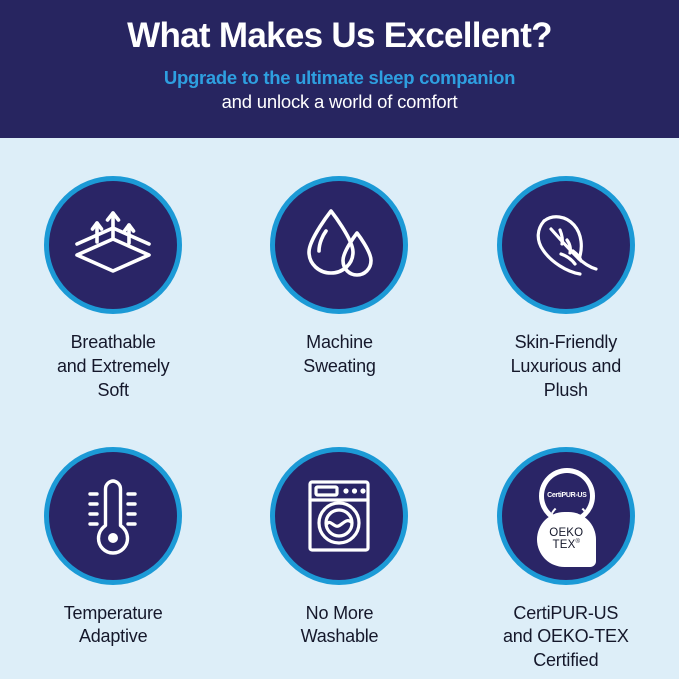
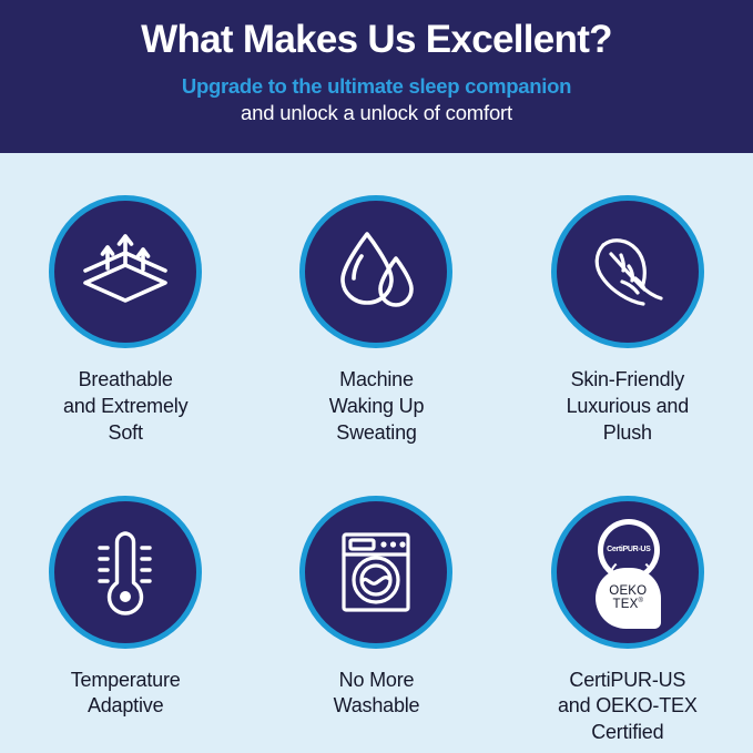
  What Makes Us Excellent?
  Upgrade to the ultimate sleep companion
- and unlock a world of comfort
+ and unlock a unlock of comfort
  Breathable
  and Extremely
  Soft
  Machine
+ Waking Up
  Sweating
  Skin-Friendly
  Luxurious and
  Plush
  Temperature
  Adaptive
  No More
  Washable
  OEKO
  TEX
  CertiPUR-US
  and OEKO-TEX
  Certified
